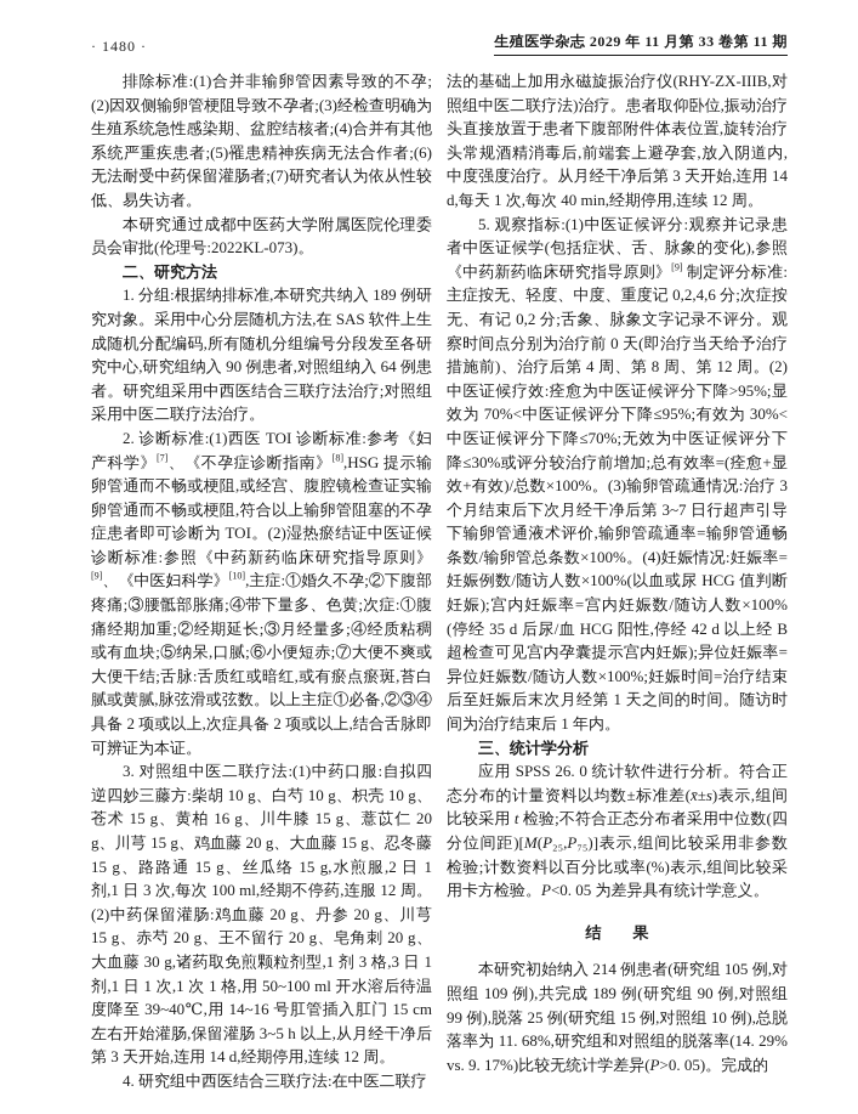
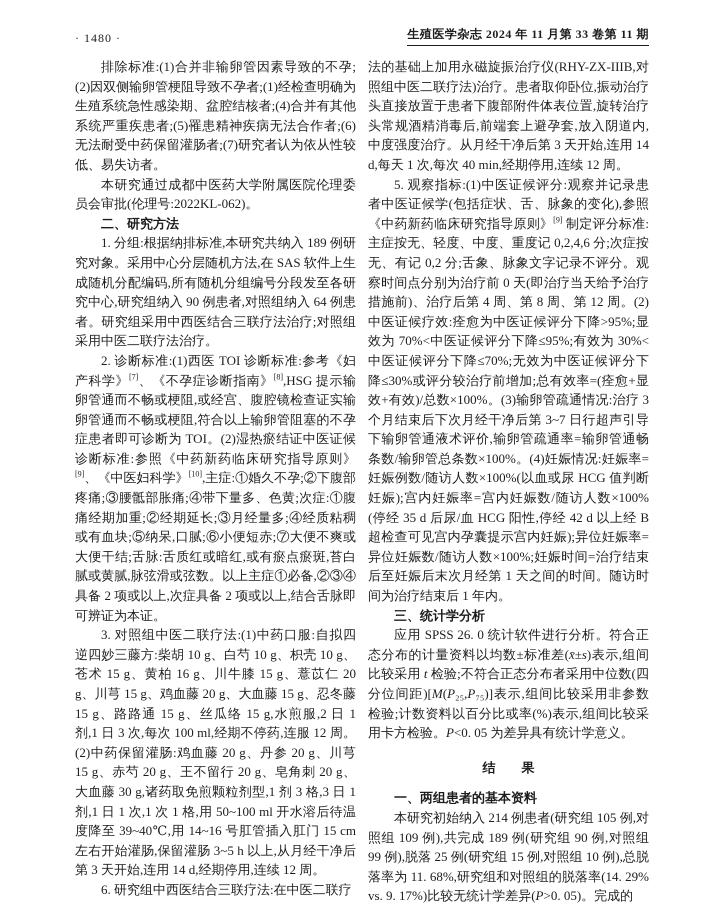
  · 1480 ·
- 生殖医学杂志 2029 年 11 月第 33 卷第 11 期
+ 生殖医学杂志 2024 年 11 月第 33 卷第 11 期
- 排除标准:(1)合并非输卵管因素导致的不孕;(2)因双侧输卵管梗阻导致不孕者;(3)经检查明确为生殖系统急性感染期、盆腔结核者;(4)合并有其他系统严重疾患者;(5)罹患精神疾病无法合作者;(6)无法耐受中药保留灌肠者;(7)研究者认为依从性较低、易失访者。
+ 排除标准:(1)合并非输卵管因素导致的不孕;(2)因双侧输卵管梗阻导致不孕者;(1)经检查明确为生殖系统急性感染期、盆腔结核者;(4)合并有其他系统严重疾患者;(5)罹患精神疾病无法合作者;(6)无法耐受中药保留灌肠者;(7)研究者认为依从性较低、易失访者。
- 本研究通过成都中医药大学附属医院伦理委员会审批(伦理号:2022KL-073)。
+ 本研究通过成都中医药大学附属医院伦理委员会审批(伦理号:2022KL-062)。
  二、研究方法
  1. 分组:根据纳排标准,本研究共纳入 189 例研究对象。采用中心分层随机方法,在 SAS 软件上生成随机分配编码,所有随机分组编号分段发至各研究中心,研究组纳入 90 例患者,对照组纳入 64 例患者。研究组采用中西医结合三联疗法治疗;对照组采用中医二联疗法治疗。
  2. 诊断标准:(1)西医 TOI 诊断标准:参考《妇产科学》[7]、《不孕症诊断指南》[8],HSG 提示输卵管通而不畅或梗阻,或经宫、腹腔镜检查证实输卵管通而不畅或梗阻,符合以上输卵管阻塞的不孕症患者即可诊断为 TOI。(2)湿热瘀结证中医证候诊断标准:参照《中药新药临床研究指导原则》[9]、《中医妇科学》[10],主症:①婚久不孕;②下腹部疼痛;③腰骶部胀痛;④带下量多、色黄;次症:①腹痛经期加重;②经期延长;③月经量多;④经质粘稠或有血块;⑤纳呆,口腻;⑥小便短赤;⑦大便不爽或大便干结;舌脉:舌质红或暗红,或有瘀点瘀斑,苔白腻或黄腻,脉弦滑或弦数。以上主症①必备,②③④具备 2 项或以上,次症具备 2 项或以上,结合舌脉即可辨证为本证。
  3. 对照组中医二联疗法:(1)中药口服:自拟四逆四妙三藤方:柴胡 10 g、白芍 10 g、枳壳 10 g、苍术 15 g、黄柏 16 g、川牛膝 15 g、薏苡仁 20 g、川芎 15 g、鸡血藤 20 g、大血藤 15 g、忍冬藤 15 g、路路通 15 g、丝瓜络 15 g,水煎服,2 日 1 剂,1 日 3 次,每次 100 ml,经期不停药,连服 12 周。(2)中药保留灌肠:鸡血藤 20 g、丹参 20 g、川芎 15 g、赤芍 20 g、王不留行 20 g、皂角刺 20 g、大血藤 30 g,诸药取免煎颗粒剂型,1 剂 3 格,3 日 1 剂,1 日 1 次,1 次 1 格,用 50~100 ml 开水溶后待温度降至 39~40℃,用 14~16 号肛管插入肛门 15 cm 左右开始灌肠,保留灌肠 3~5 h 以上,从月经干净后第 3 天开始,连用 14 d,经期停用,连续 12 周。
- 4. 研究组中西医结合三联疗法:在中医二联疗
+ 6. 研究组中西医结合三联疗法:在中医二联疗
  法的基础上加用永磁旋振治疗仪(RHY-ZX-IIIB,对照组中医二联疗法)治疗。患者取仰卧位,振动治疗头直接放置于患者下腹部附件体表位置,旋转治疗头常规酒精消毒后,前端套上避孕套,放入阴道内,中度强度治疗。从月经干净后第 3 天开始,连用 14 d,每天 1 次,每次 40 min,经期停用,连续 12 周。
  5. 观察指标:(1)中医证候评分:观察并记录患者中医证候学(包括症状、舌、脉象的变化),参照《中药新药临床研究指导原则》[9] 制定评分标准:主症按无、轻度、中度、重度记 0,2,4,6 分;次症按无、有记 0,2 分;舌象、脉象文字记录不评分。观察时间点分别为治疗前 0 天(即治疗当天给予治疗措施前)、治疗后第 4 周、第 8 周、第 12 周。(2)中医证候疗效:痊愈为中医证候评分下降>95%;显效为 70%<中医证候评分下降≤95%;有效为 30%<中医证候评分下降≤70%;无效为中医证候评分下降≤30%或评分较治疗前增加;总有效率=(痊愈+显效+有效)/总数×100%。(3)输卵管疏通情况:治疗 3 个月结束后下次月经干净后第 3~7 日行超声引导下输卵管通液术评价,输卵管疏通率=输卵管通畅条数/输卵管总条数×100%。(4)妊娠情况:妊娠率=妊娠例数/随访人数×100%(以血或尿 HCG 值判断妊娠);宫内妊娠率=宫内妊娠数/随访人数×100%(停经 35 d 后尿/血 HCG 阳性,停经 42 d 以上经 B 超检查可见宫内孕囊提示宫内妊娠);异位妊娠率=异位妊娠数/随访人数×100%;妊娠时间=治疗结束后至妊娠后末次月经第 1 天之间的时间。随访时间为治疗结束后 1 年内。
  三、统计学分析
  应用 SPSS 26. 0 统计软件进行分析。符合正态分布的计量资料以均数±标准差(x̄±s)表示,组间比较采用 t 检验;不符合正态分布者采用中位数(四分位间距)[M(P₂₅,P₇₅)]表示,组间比较采用非参数检验;计数资料以百分比或率(%)表示,组间比较采用卡方检验。P<0. 05 为差异具有统计学意义。
  结 果
+ 一、两组患者的基本资料
  本研究初始纳入 214 例患者(研究组 105 例,对照组 109 例),共完成 189 例(研究组 90 例,对照组 99 例),脱落 25 例(研究组 15 例,对照组 10 例),总脱落率为 11. 68%,研究组和对照组的脱落率(14. 29% vs. 9. 17%)比较无统计学差异(P>0. 05)。完成的
